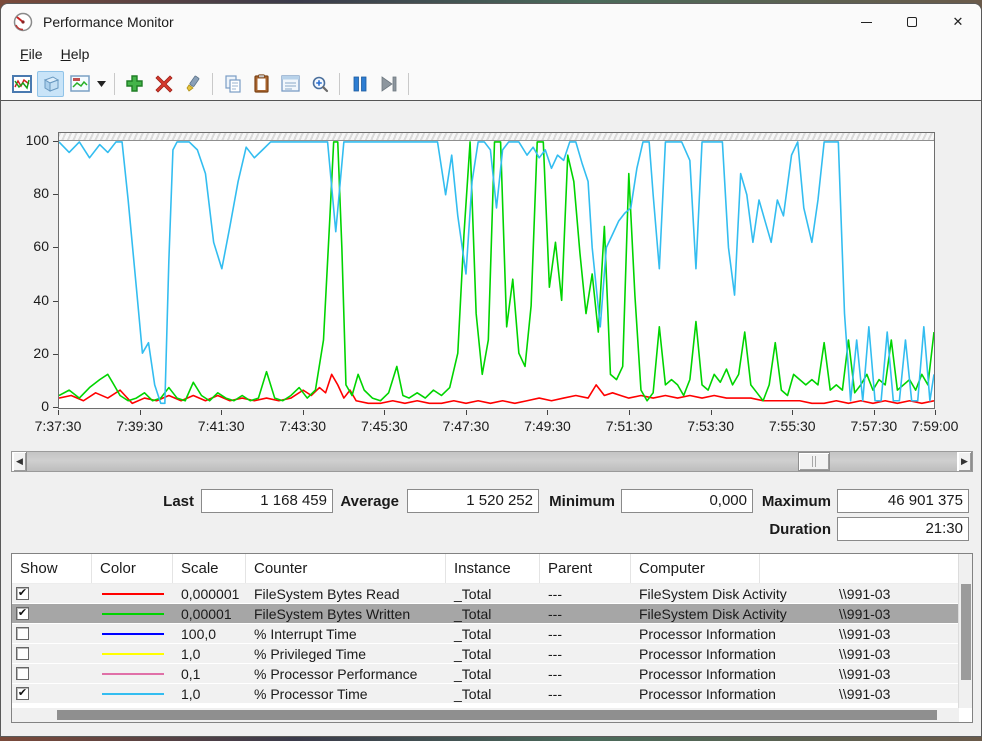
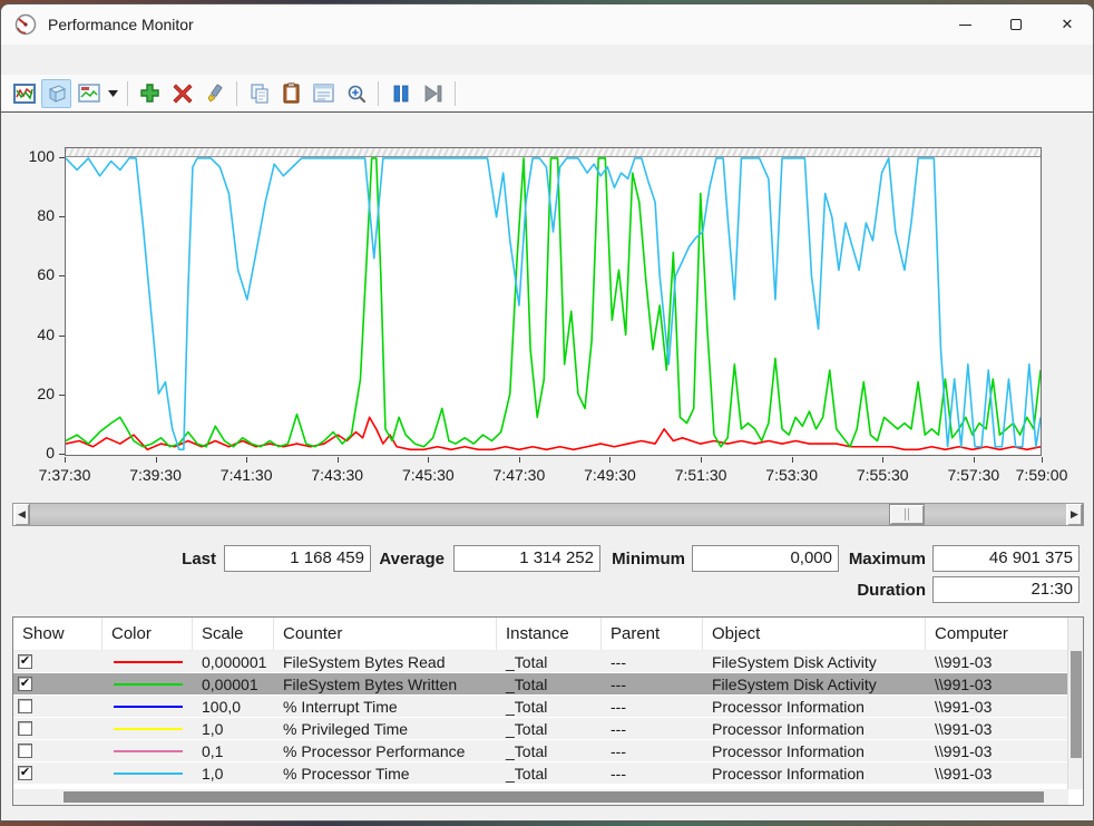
  Performance Monitor
  ✕
- File
- Help
  100
  80
  60
  40
  20
  0
  7:37:30
  7:39:30
  7:41:30
  7:43:30
  7:45:30
  7:47:30
  7:49:30
  7:51:30
  7:53:30
  7:55:30
  7:57:30
  7:59:00
  ◀
  ▶
  Last
  1 168 459
  Average
- 1 520 252
+ 1 314 252
  Minimum
  0,000
  Maximum
  46 901 375
  Duration
  21:30
  Show
  Color
  Scale
  Counter
  Instance
  Parent
+ Object
  Computer
  ✔
  0,000001
  FileSystem Bytes Read
  _Total
  ---
  FileSystem Disk Activity
  \\991-03
  ✔
  0,00001
  FileSystem Bytes Written
  _Total
  ---
  FileSystem Disk Activity
  \\991-03
  100,0
  % Interrupt Time
  _Total
  ---
  Processor Information
  \\991-03
  1,0
  % Privileged Time
  _Total
  ---
  Processor Information
  \\991-03
  0,1
  % Processor Performance
  _Total
  ---
  Processor Information
  \\991-03
  ✔
  1,0
  % Processor Time
  _Total
  ---
  Processor Information
  \\991-03
